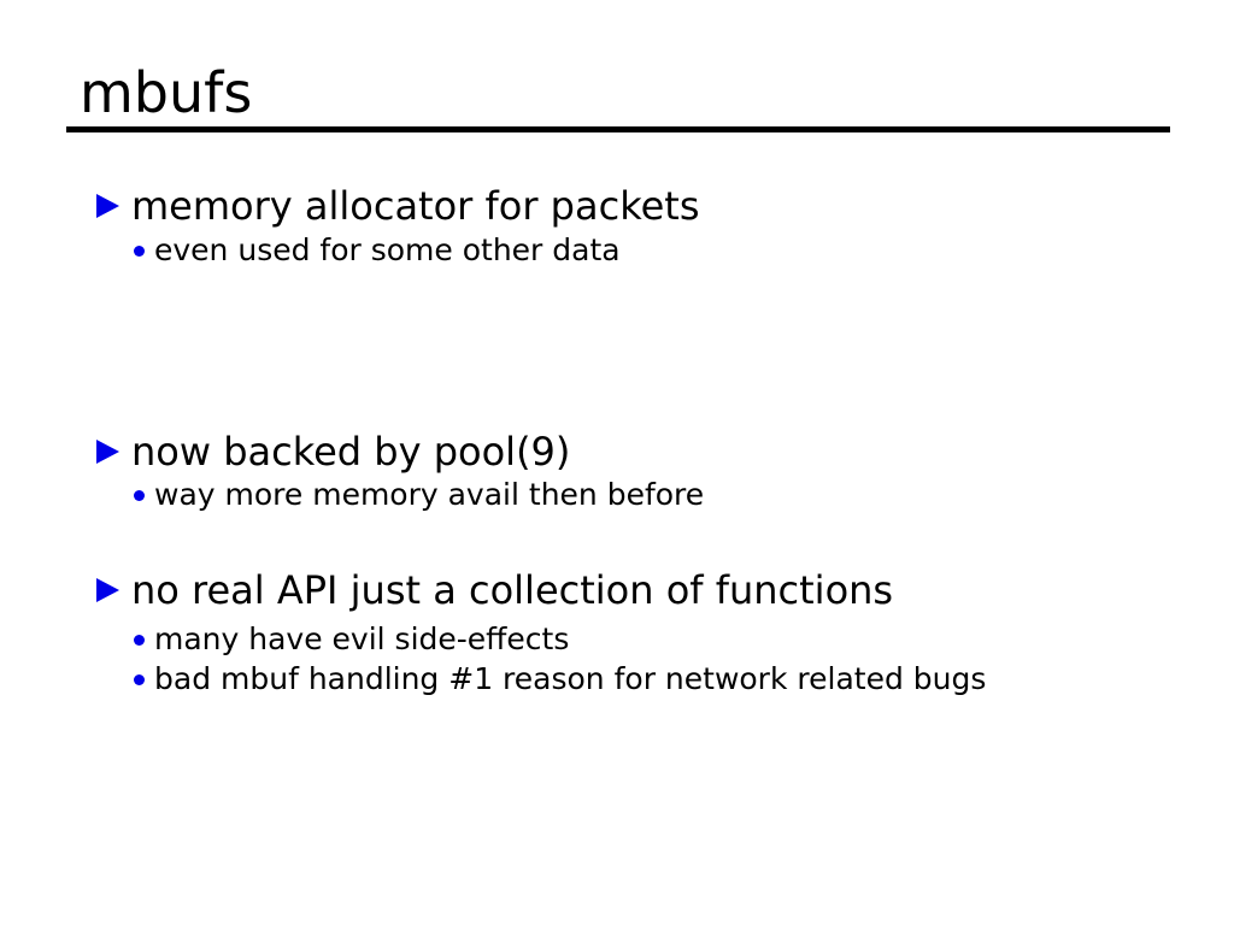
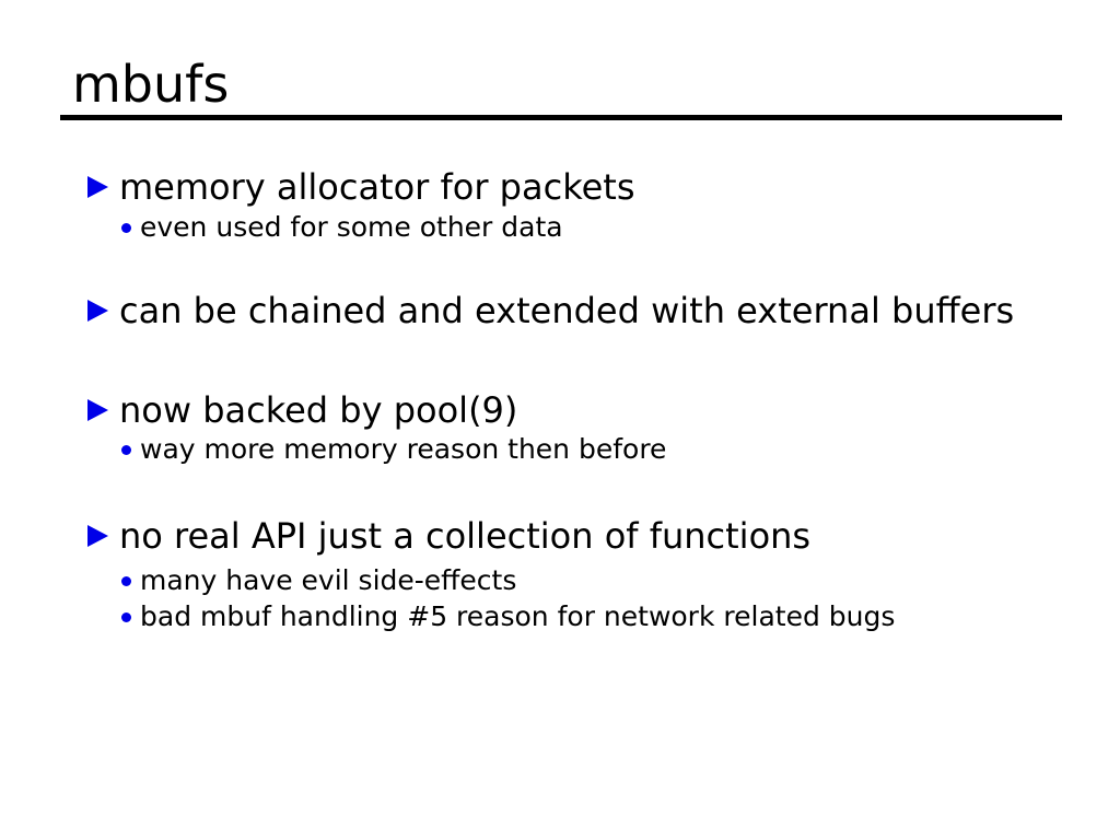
  mbufs
  memory allocator for packets
  even used for some other data
+ can be chained and extended with external buffers
  now backed by pool(9)
- way more memory avail then before
+ way more memory reason then before
  no real API just a collection of functions
  many have evil side-effects
- bad mbuf handling #1 reason for network related bugs
+ bad mbuf handling #5 reason for network related bugs
